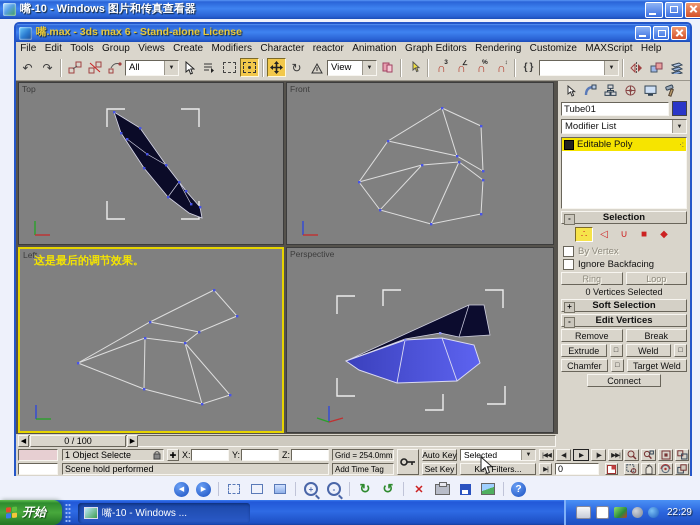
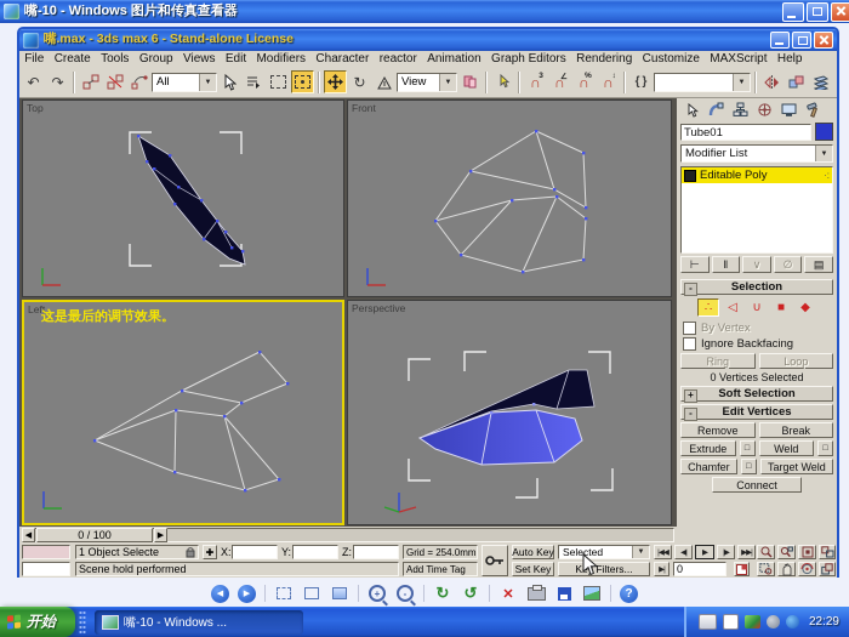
  嘴-10 - Windows 图片和传真查看器
  嘴.max - 3ds max 6 - Stand-alone License
  File
- Edit
+ Create
  Tools
  Group
  Views
- Create
+ Edit
  Modifiers
  Character
  reactor
  Animation
  Graph Editors
  Rendering
  Customize
  MAXScript
  Help
  ↶
  ↷
  All
  ↻
  View
  ∩
  ∩
  ∩
  ∩
  { }
  Top
  Front
  Left
  这是最后的调节效果。
  Perspective
  Tube01
  Modifier List
  Editable Poly
  ·:
+ ⊢
+ ‖
+ ∨
+ ∅
+ ▤
  -
  Selection
  ∴
  ◁
  ∪
  ■
  ◆
  By Vertex
  Ignore Backfacing
  Ring
  Loop
  0 Vertices Selected
  +
  Soft Selection
  -
  Edit Vertices
  Remove
  Break
  Extrude
  Weld
  Chamfer
  Target Weld
  Connect
  0 / 100
  1 Object Selecte
  ✚
  X:
  Y:
  Z:
  Grid = 254.0mm
  Scene hold performed
  Add Time Tag
  Auto Key
  Set Key
  Selected
  K Filters...
  0
  +
  -
  ↻
  ↺
  ✕
  ?
  开始
  嘴-10 - Windows ...
  22:29
